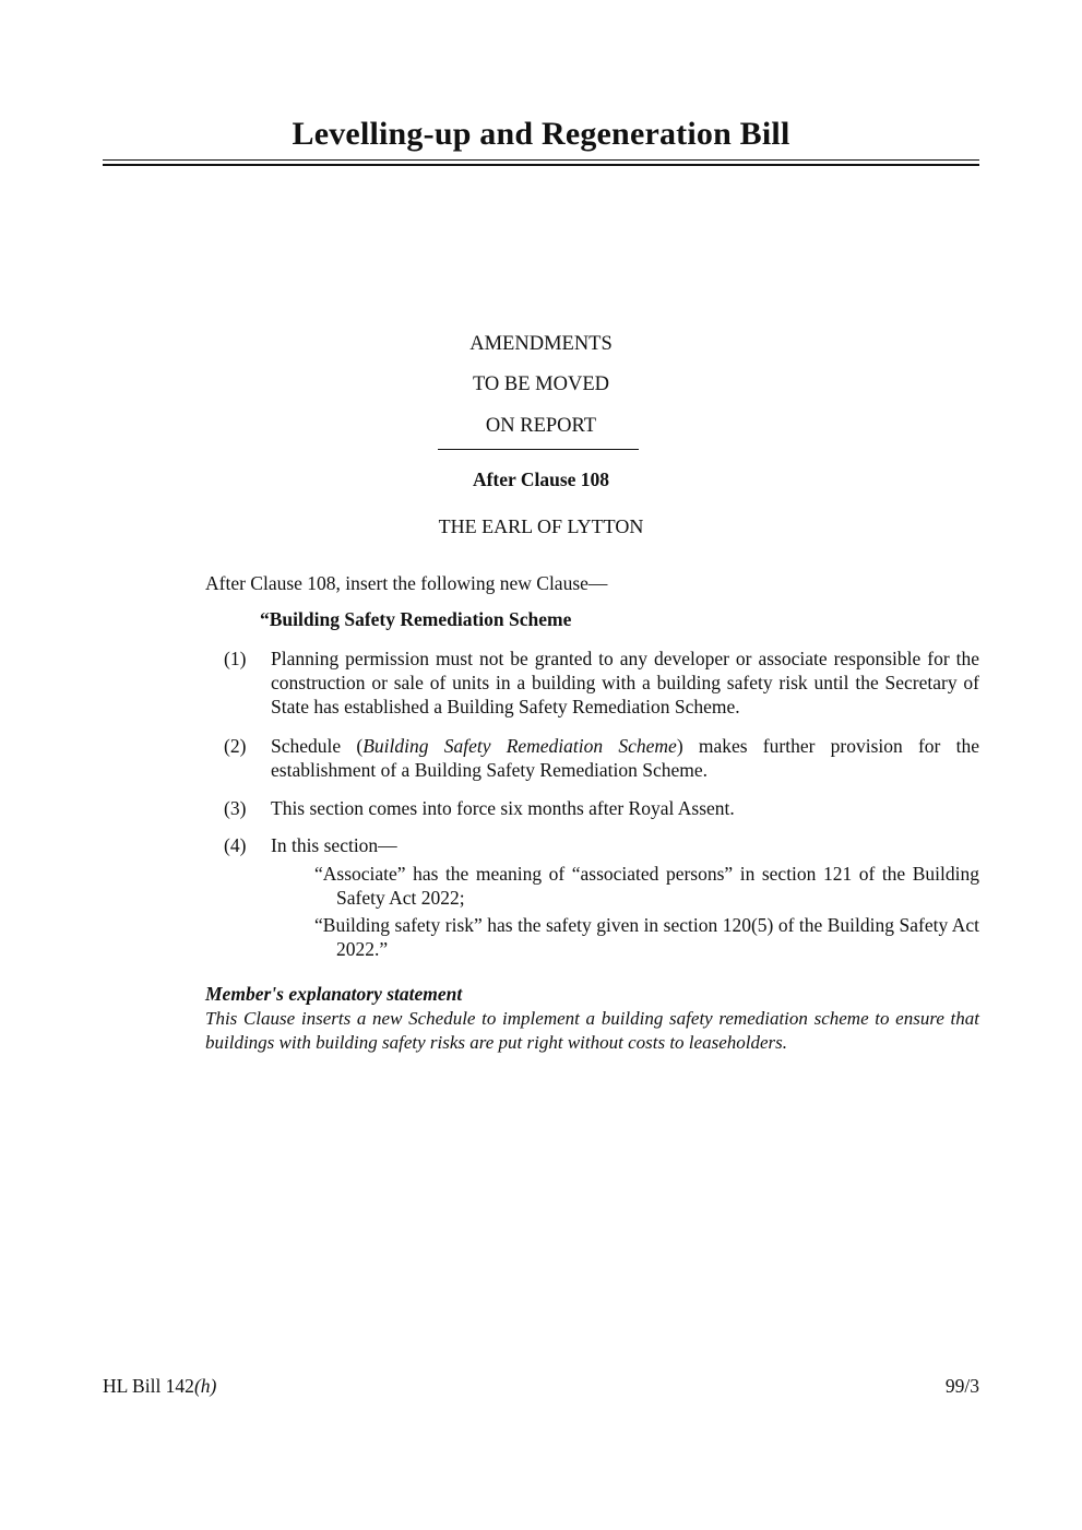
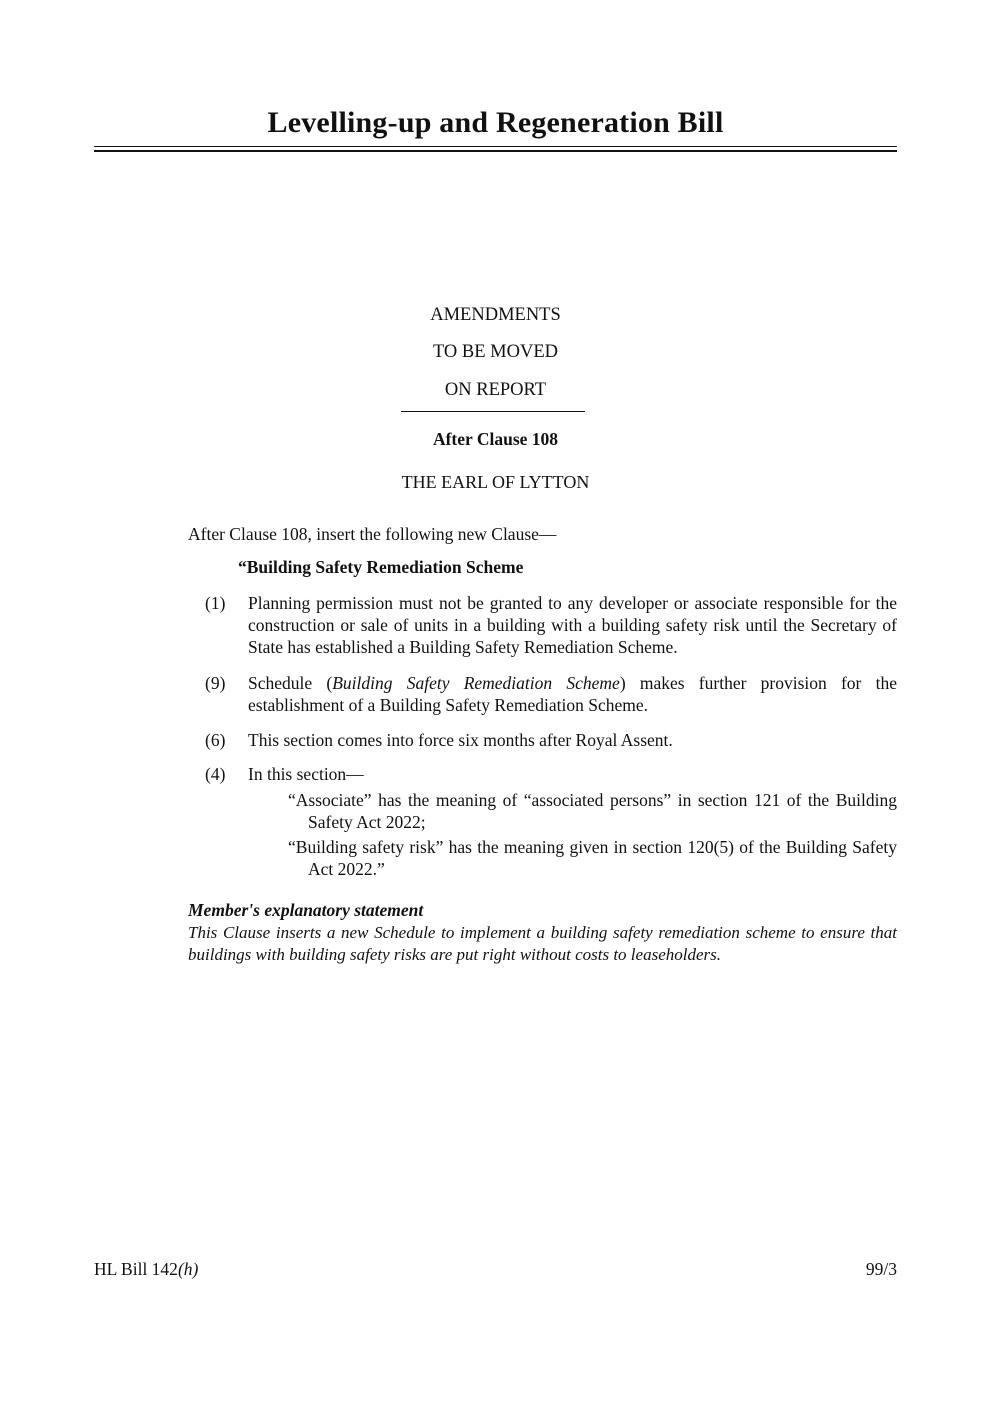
  Levelling-up and Regeneration Bill
  AMENDMENTS
  TO BE MOVED
  ON REPORT
  After Clause 108
  THE EARL OF LYTTON
  After Clause 108, insert the following new Clause—
  “Building Safety Remediation Scheme
  (1)
  Planning permission must not be granted to any developer or associate responsible for the construction or sale of units in a building with a building safety risk until the Secretary of State has established a Building Safety Remediation Scheme.
- (2)
+ (9)
  Schedule (Building Safety Remediation Scheme) makes further provision for the establishment of a Building Safety Remediation Scheme.
- (3)
+ (6)
  This section comes into force six months after Royal Assent.
  (4)
  In this section—
  “Associate” has the meaning of “associated persons” in section 121 of the Building Safety Act 2022;
- “Building safety risk” has the safety given in section 120(5) of the Building Safety Act 2022.”
+ “Building safety risk” has the meaning given in section 120(5) of the Building Safety Act 2022.”
  Member's explanatory statement
  This Clause inserts a new Schedule to implement a building safety remediation scheme to ensure that buildings with building safety risks are put right without costs to leaseholders.
  HL Bill 142(h)
  99/3
